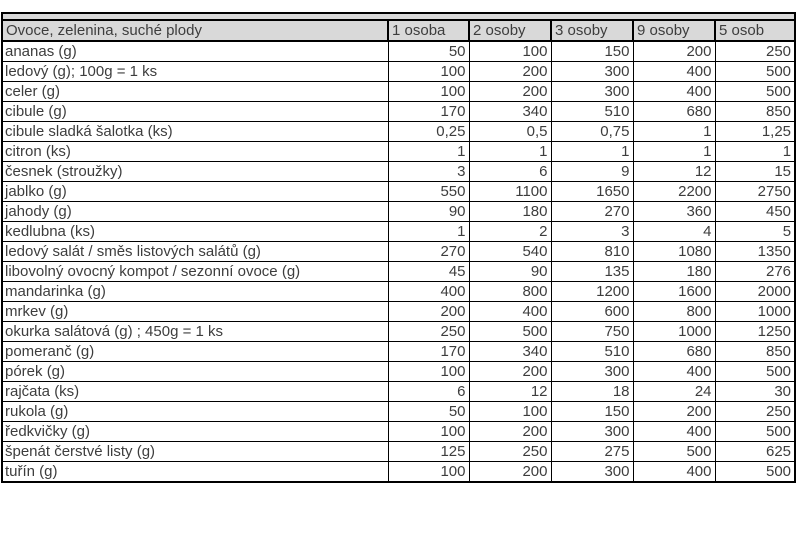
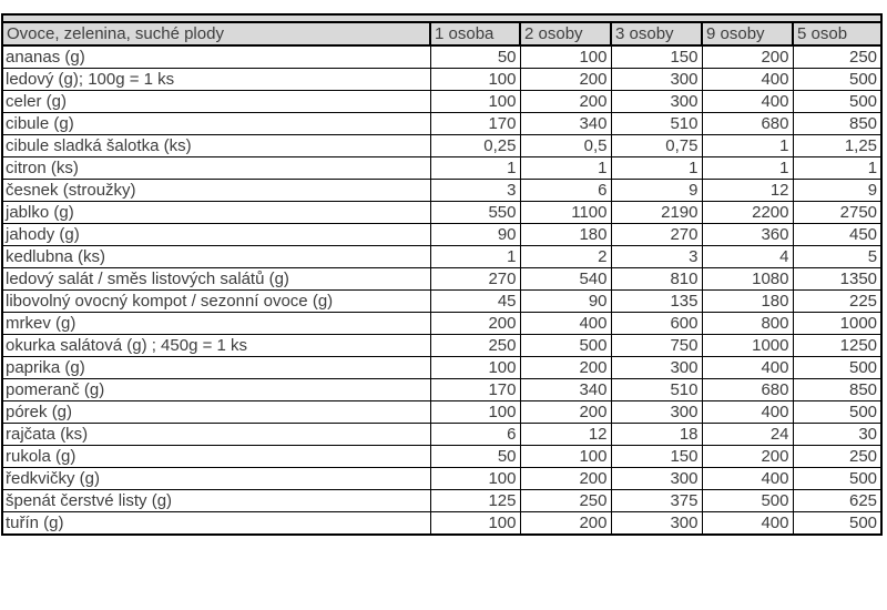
  Ovoce, zelenina, suché plody	1 osoba	2 osoby	3 osoby	9 osoby	5 osob
  ananas (g)	50	100	150	200	250
  ledový (g); 100g = 1 ks	100	200	300	400	500
  celer (g)	100	200	300	400	500
  cibule (g)	170	340	510	680	850
  cibule sladká šalotka (ks)	0,25	0,5	0,75	1	1,25
  citron (ks)	1	1	1	1	1
- česnek (stroužky)	3	6	9	12	15
+ česnek (stroužky)	3	6	9	12	9
- jablko (g)	550	1100	1650	2200	2750
+ jablko (g)	550	1100	2190	2200	2750
  jahody (g)	90	180	270	360	450
  kedlubna (ks)	1	2	3	4	5
  ledový salát / směs listových salátů (g)	270	540	810	1080	1350
- libovolný ovocný kompot / sezonní ovoce (g)	45	90	135	180	276
+ libovolný ovocný kompot / sezonní ovoce (g)	45	90	135	180	225
- mandarinka (g)	400	800	1200	1600	2000
  mrkev (g)	200	400	600	800	1000
  okurka salátová (g) ; 450g = 1 ks	250	500	750	1000	1250
+ paprika (g)	100	200	300	400	500
  pomeranč (g)	170	340	510	680	850
  pórek (g)	100	200	300	400	500
  rajčata (ks)	6	12	18	24	30
  rukola (g)	50	100	150	200	250
  ředkvičky (g)	100	200	300	400	500
- špenát čerstvé listy (g)	125	250	275	500	625
+ špenát čerstvé listy (g)	125	250	375	500	625
  tuřín (g)	100	200	300	400	500
